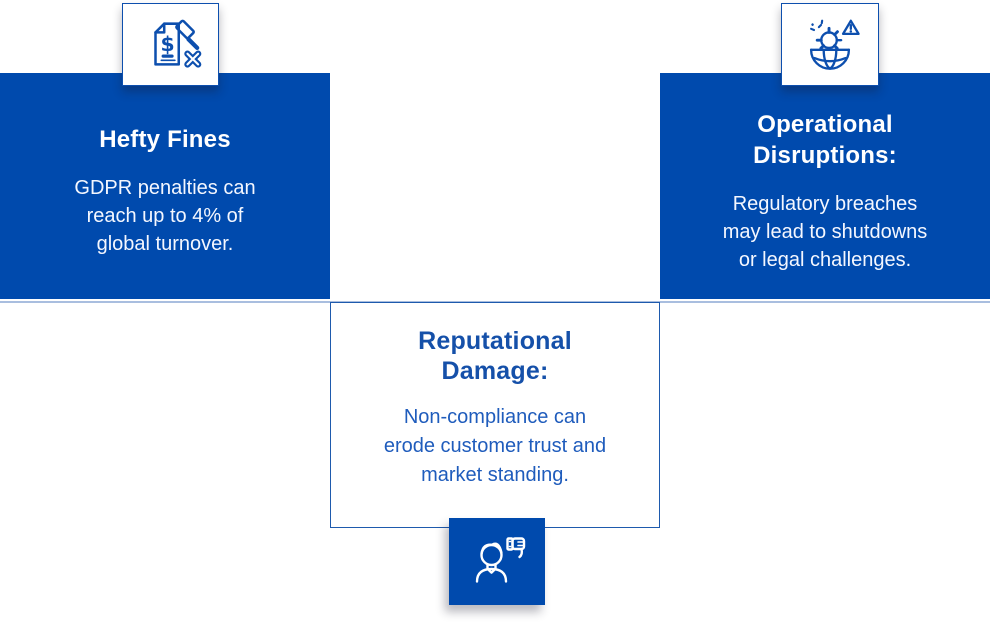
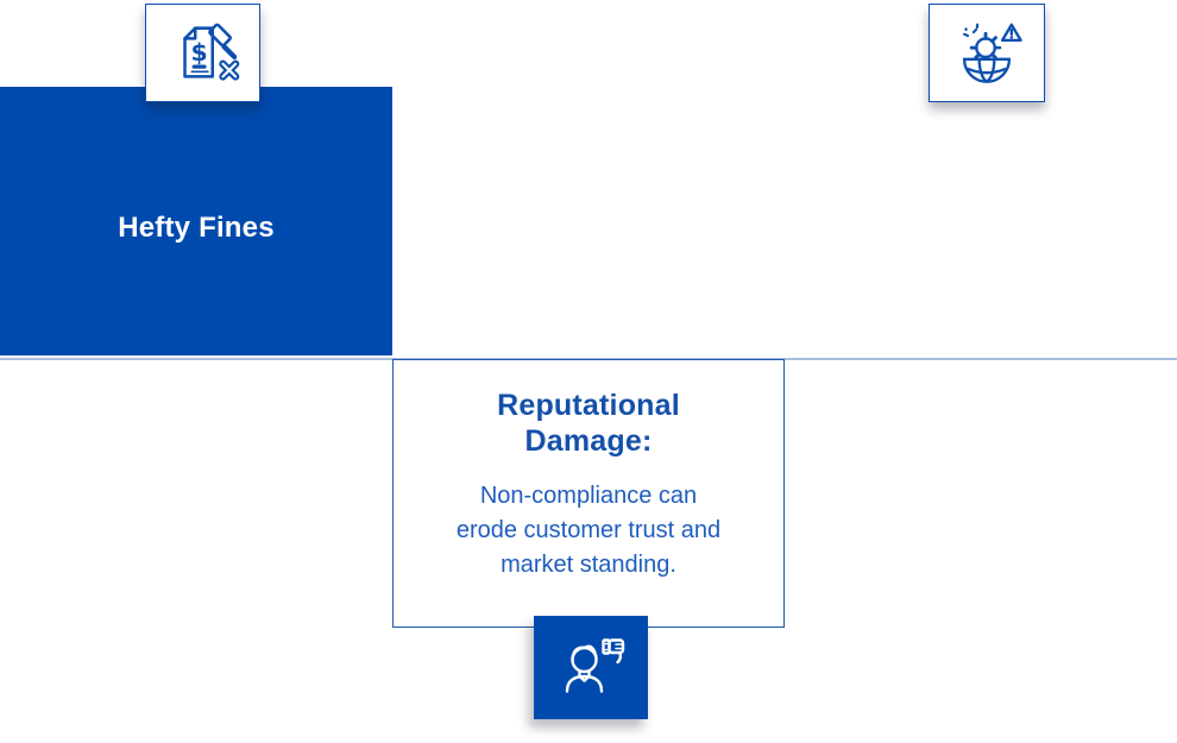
  Hefty Fines
- GDPR penalties can
- reach up to 4% of
- global turnover.
- Operational
- Disruptions:
- Regulatory breaches
- may lead to shutdowns
- or legal challenges.
  Reputational
  Damage:
  Non-compliance can
  erode customer trust and
  market standing.
  $
